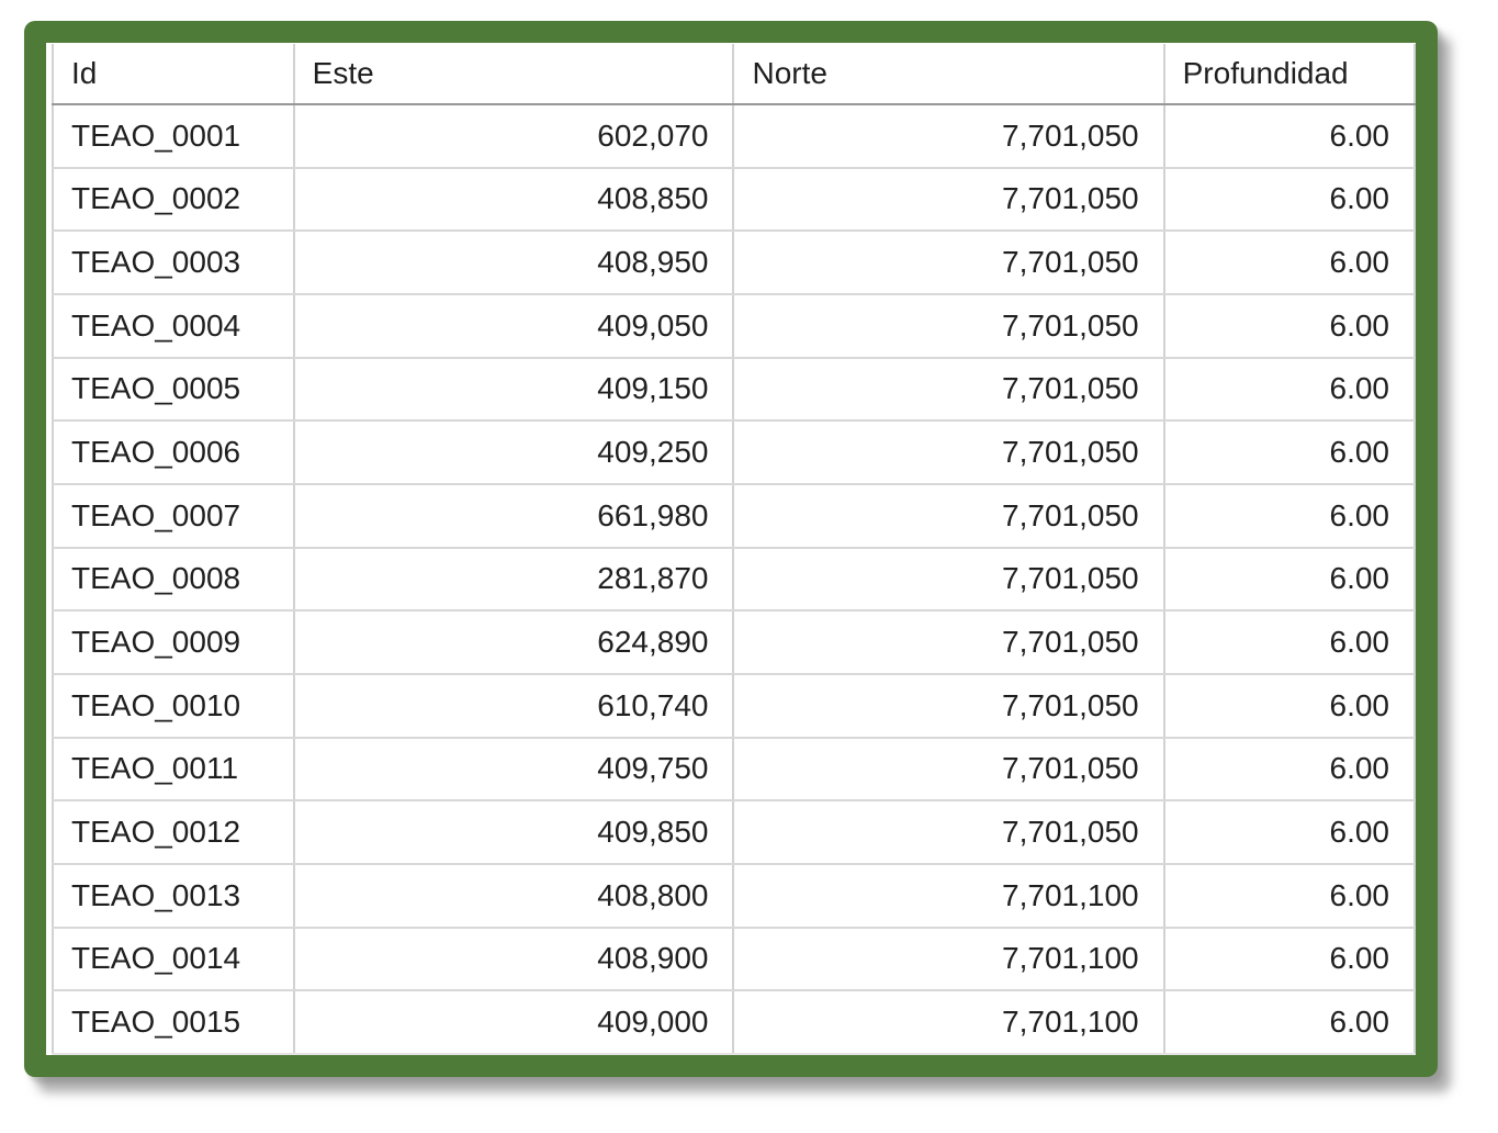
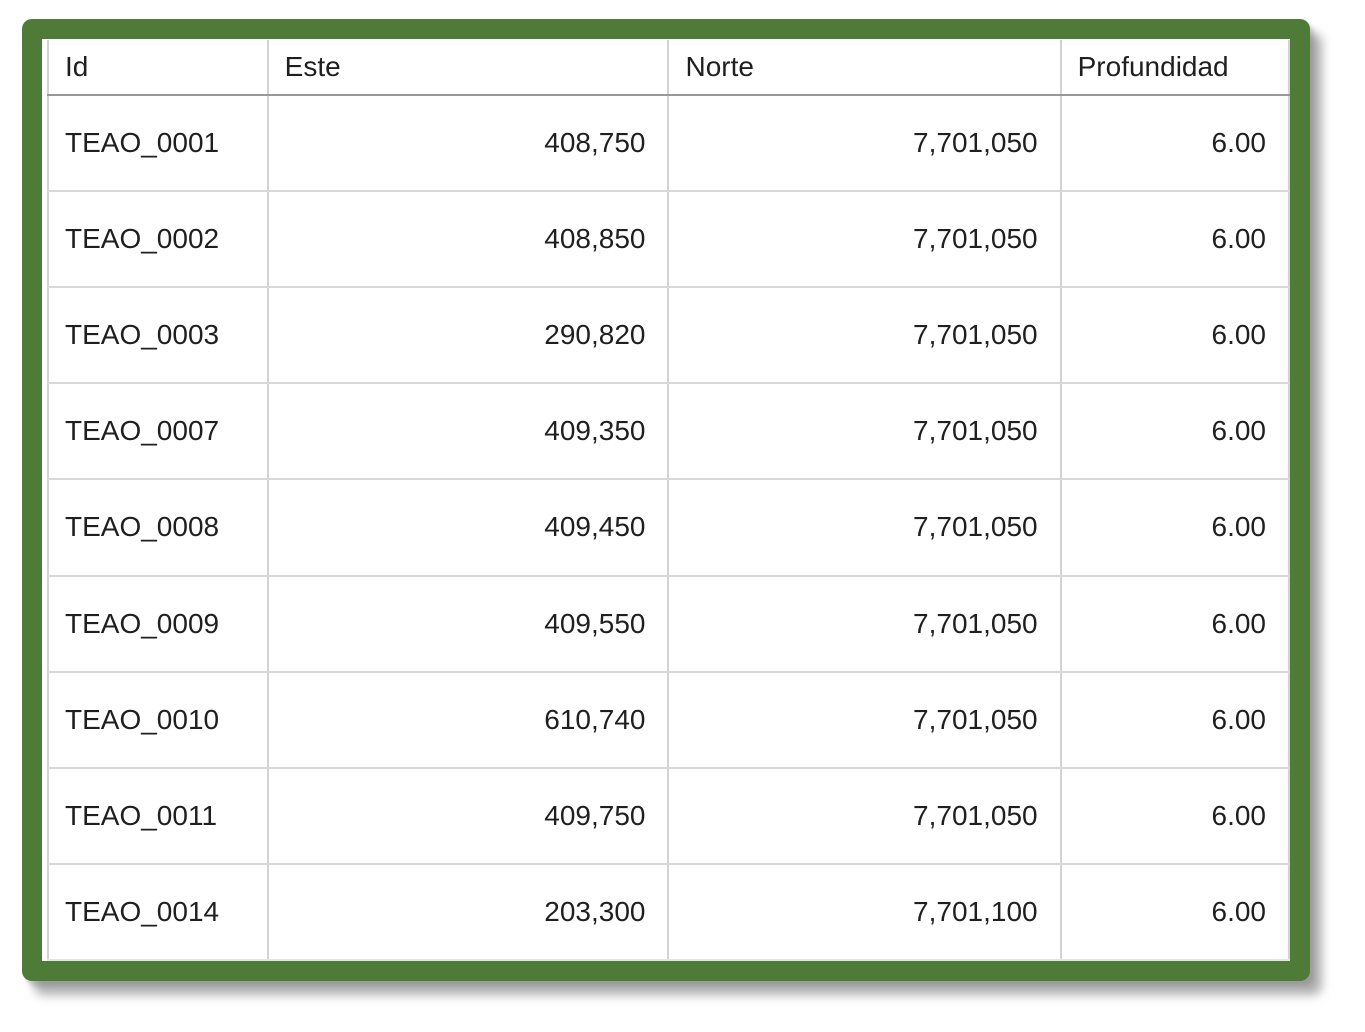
  Id	Este	Norte	Profundidad
- TEAO_0001	602,070	7,701,050	6.00
+ TEAO_0001	408,750	7,701,050	6.00
  TEAO_0002	408,850	7,701,050	6.00
- TEAO_0003	408,950	7,701,050	6.00
+ TEAO_0003	290,820	7,701,050	6.00
- TEAO_0004	409,050	7,701,050	6.00
- TEAO_0005	409,150	7,701,050	6.00
- TEAO_0006	409,250	7,701,050	6.00
- TEAO_0007	661,980	7,701,050	6.00
+ TEAO_0007	409,350	7,701,050	6.00
- TEAO_0008	281,870	7,701,050	6.00
+ TEAO_0008	409,450	7,701,050	6.00
- TEAO_0009	624,890	7,701,050	6.00
+ TEAO_0009	409,550	7,701,050	6.00
  TEAO_0010	610,740	7,701,050	6.00
  TEAO_0011	409,750	7,701,050	6.00
- TEAO_0012	409,850	7,701,050	6.00
- TEAO_0013	408,800	7,701,100	6.00
- TEAO_0014	408,900	7,701,100	6.00
+ TEAO_0014	203,300	7,701,100	6.00
- TEAO_0015	409,000	7,701,100	6.00
